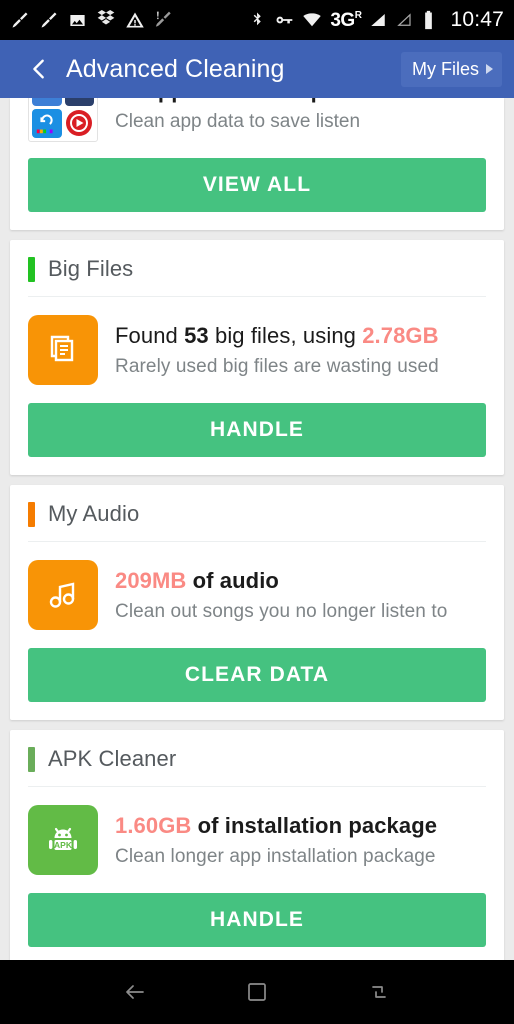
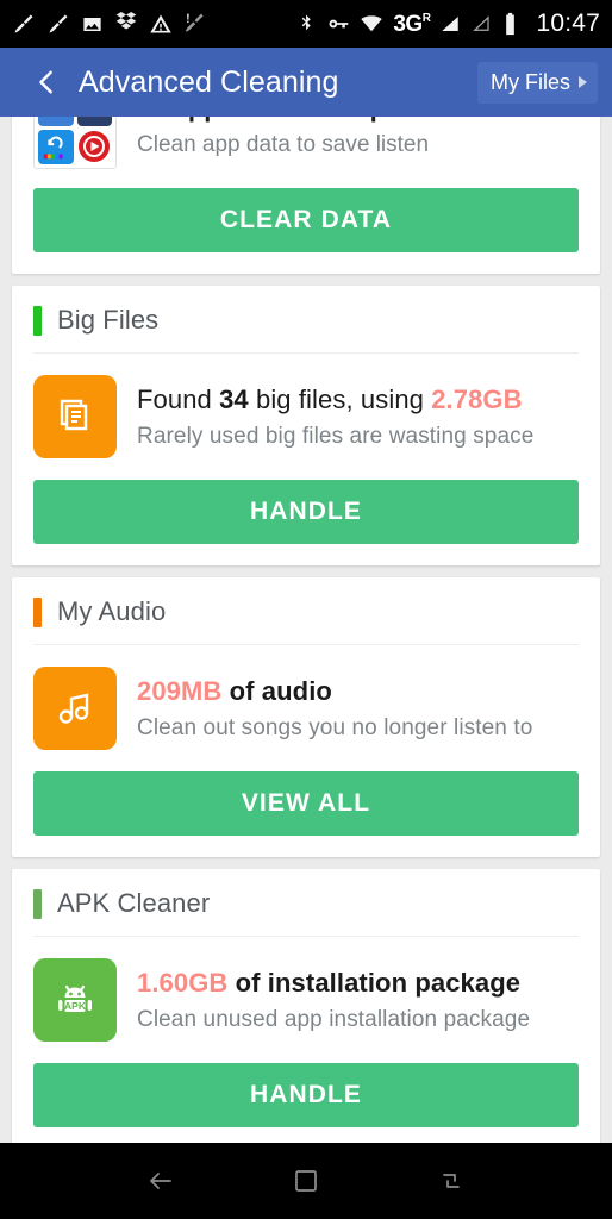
  3G
  R
  10:47
  Advanced Cleaning
  My Files
  Clean app data to save listen
- VIEW ALL
+ CLEAR DATA
  Big Files
- Found 53 big files, using 2.78GB
+ Found 34 big files, using 2.78GB
- Rarely used big files are wasting used
+ Rarely used big files are wasting space
  HANDLE
  My Audio
  209MB of audio
  Clean out songs you no longer listen to
- CLEAR DATA
+ VIEW ALL
  APK Cleaner
  APK
  1.60GB of installation package
- Clean longer app installation package
+ Clean unused app installation package
  HANDLE
